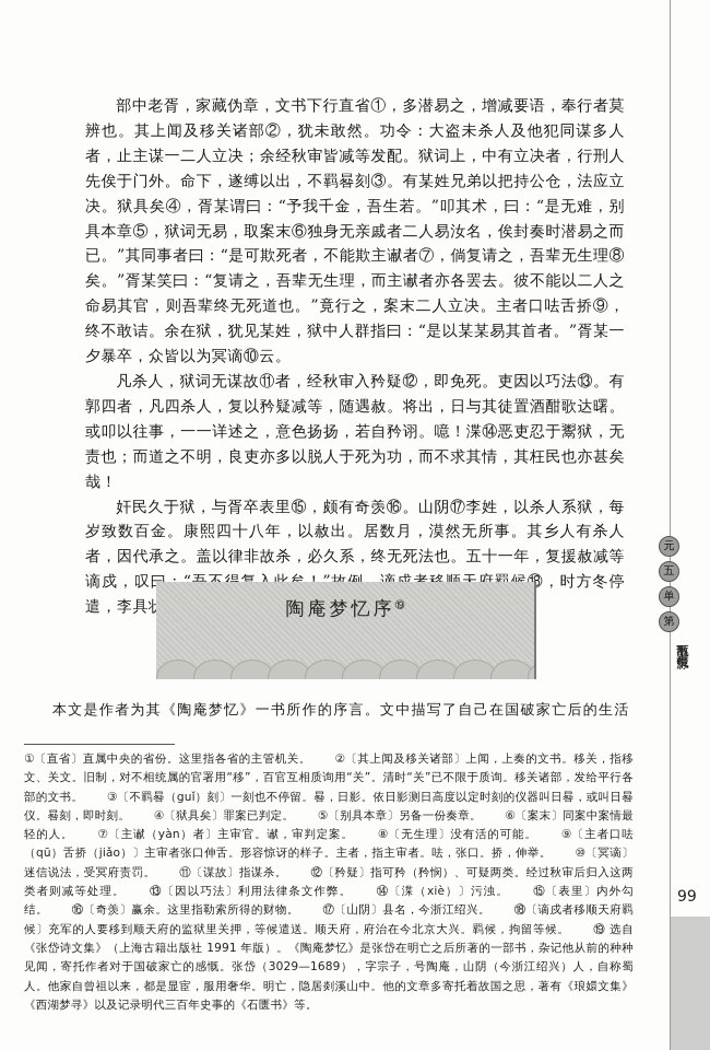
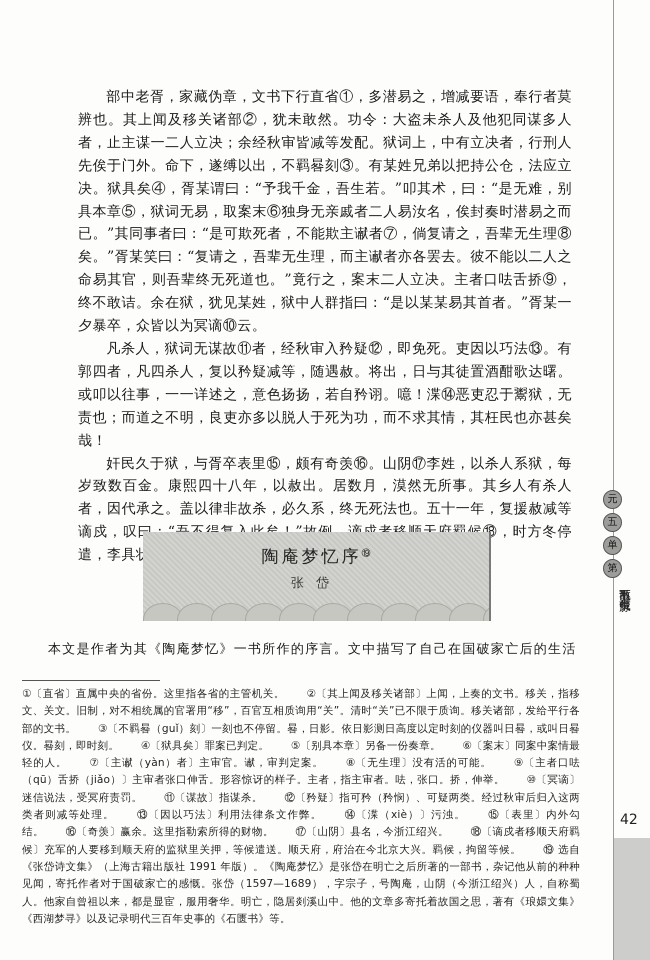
  部中老胥，家藏伪章，文书下行直省①，多潜易之，增减要语，奉行者莫辨也。其上闻及移关诸部②，犹未敢然。功令：大盗未杀人及他犯同谋多人者，止主谋一二人立决；余经秋审皆减等发配。狱词上，中有立决者，行刑人先俟于门外。命下，遂缚以出，不羁晷刻③。有某姓兄弟以把持公仓，法应立决。狱具矣④，胥某谓曰：“予我千金，吾生若。”叩其术，曰：“是无难，别具本章⑤，狱词无易，取案末⑥独身无亲戚者二人易汝名，俟封奏时潜易之而已。”其同事者曰：“是可欺死者，不能欺主谳者⑦，倘复请之，吾辈无生理⑧矣。”胥某笑曰：“复请之，吾辈无生理，而主谳者亦各罢去。彼不能以二人之命易其官，则吾辈终无死道也。”竟行之，案末二人立决。主者口呿舌挢⑨，终不敢诘。余在狱，犹见某姓，狱中人群指曰：“是以某某易其首者。”胥某一夕暴卒，众皆以为冥谪⑩云。
  凡杀人，狱词无谋故⑪者，经秋审入矜疑⑫，即免死。吏因以巧法⑬。有郭四者，凡四杀人，复以矜疑减等，随遇赦。将出，日与其徒置酒酣歌达曙。或叩以往事，一一详述之，意色扬扬，若自矜诩。噫！渫⑭恶吏忍于鬻狱，无责也；而道之不明，良吏亦多以脱人于死为功，而不求其情，其枉民也亦甚矣哉！
  奸民久于狱，与胥卒表里⑮，颇有奇羡⑯。山阴⑰李姓，以杀人系狱，每岁致数百金。康熙四十八年，以赦出。居数月，漠然无所事。其乡人有杀人者，因代承之。盖以律非故杀，必久系，终无死法也。五十一年，复援赦减等谪戍，叹，时方冬停遣，李具
  陶庵梦忆序⑲
+ 张岱
  本文是作者为其《陶庵梦忆》一书所作的序言。文中描写了自己在国破家亡后的生活
- ①〔直省〕直属中央的省份。这里指各省的主管机关。 ②〔其上闻及移关诸部〕上闻，上奏的文书。移关，指移文、关文。旧制，对不相统属的官署用“移”，百官互相质询用“关”。清时“关”已不限于质询。移关诸部，发给平行各部的文书。 ③〔不羁晷（guǐ）刻〕一刻也不停留。晷，日影。依日影测日高度以定时刻的仪器叫日晷，或叫日晷仪。晷刻，即时刻。 ④〔狱具矣〕罪案已判定。 ⑤〔别具本章〕另备一份奏章。 ⑥〔案末〕同案中案情最轻的人。 ⑦〔主谳（yàn）者〕主审官。谳，审判定案。 ⑧〔无生理〕没有活的可能。 ⑨〔主者口呿（qū）舌挢（jiǎo）〕主审者张口伸舌。形容惊讶的样子。主者，指主审者。呿，张口。挢，伸举。 ⑩〔冥谪〕迷信说法，受冥府责罚。 ⑪〔谋故〕指谋杀。 ⑫〔矜疑〕指可矜（矜悯）、可疑两类。经过秋审后归入这两类者则减等处理。 ⑬〔因以巧法〕利用法律条文作弊。 ⑭〔渫（xiè）〕污浊。 ⑮〔表里〕内外勾结。 ⑯〔奇羡〕赢余。这里指勒索所得的财物。 ⑰〔山阴〕县名，今浙江绍兴。 ⑱〔谪戍者移顺天府羁候〕充军的人要移到顺天府的监狱里关押，等候遣送。顺天府，府治在今北京大兴。羁候，拘留等候。 ⑲ 选自《张岱诗文集》（上海古籍出版社 1991 年版）。《陶庵梦忆》是张岱在明亡之后所著的一部书，杂记他从前的种种见闻，寄托作者对于国破家亡的感慨。张岱（3029—1689），字宗子，号陶庵，山阴（今浙江绍兴）人，自称蜀人。他家自曾祖以来，都是显宦，服用奢华。明亡，隐居剡溪山中。他的文章多寄托着故国之思，著有《琅嬛文集》《西湖梦寻》以及记录明代三百年史事的《石匮书》等。
+ ①〔直省〕直属中央的省份。这里指各省的主管机关。 ②〔其上闻及移关诸部〕上闻，上奏的文书。移关，指移文、关文。旧制，对不相统属的官署用“移”，百官互相质询用“关”。清时“关”已不限于质询。移关诸部，发给平行各部的文书。 ③〔不羁晷（guǐ）刻〕一刻也不停留。晷，日影。依日影测日高度以定时刻的仪器叫日晷，或叫日晷仪。晷刻，即时刻。 ④〔狱具矣〕罪案已判定。 ⑤〔别具本章〕另备一份奏章。 ⑥〔案末〕同案中案情最轻的人。 ⑦〔主谳（yàn）者〕主审官。谳，审判定案。 ⑧〔无生理〕没有活的可能。 ⑨〔主者口呿（qū）舌挢（jiǎo）〕主审者张口伸舌。形容惊讶的样子。主者，指主审者。呿，张口。挢，伸举。 ⑩〔冥谪〕迷信说法，受冥府责罚。 ⑪〔谋故〕指谋杀。 ⑫〔矜疑〕指可矜（矜悯）、可疑两类。经过秋审后归入这两类者则减等处理。 ⑬〔因以巧法〕利用法律条文作弊。 ⑭〔渫（xiè）〕污浊。 ⑮〔表里〕内外勾结。 ⑯〔奇羡〕赢余。这里指勒索所得的财物。 ⑰〔山阴〕县名，今浙江绍兴。 ⑱〔谪戍者移顺天府羁候〕充军的人要移到顺天府的监狱里关押，等候遣送。顺天府，府治在今北京大兴。羁候，拘留等候。 ⑲ 选自《张岱诗文集》（上海古籍出版社 1991 年版）。《陶庵梦忆》是张岱在明亡之后所著的一部书，杂记他从前的种种见闻，寄托作者对于国破家亡的感慨。张岱（1597—1689），字宗子，号陶庵，山阴（今浙江绍兴）人，自称蜀人。他家自曾祖以来，都是显宦，服用奢华。明亡，隐居剡溪山中。他的文章多寄托着故国之思，著有《琅嬛文集》《西湖梦寻》以及记录明代三百年史事的《石匮书》等。
  元
  五
  单
  第
- 99
+ 42
